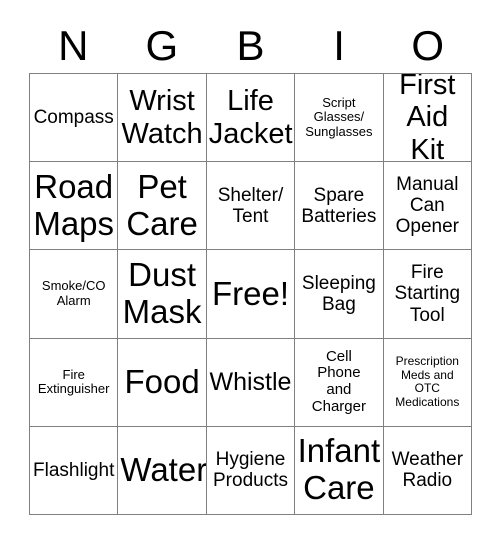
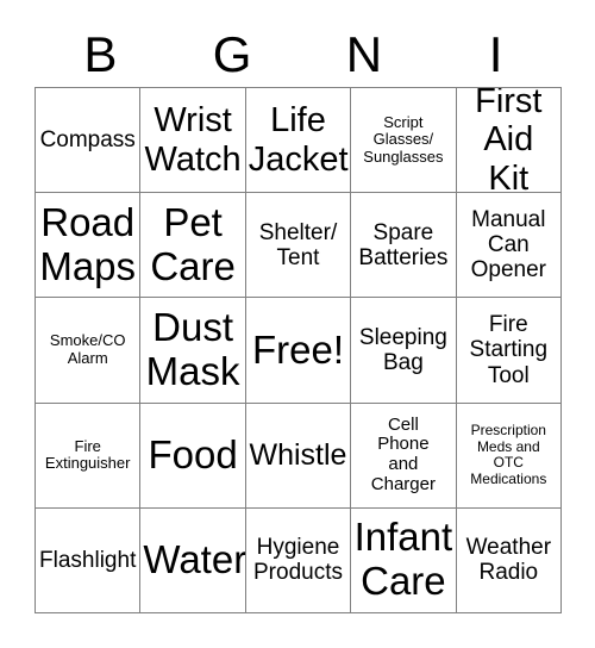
- N
+ B
  G
- B
+ N
  I
- O
  Compass
  Wrist
  Watch
  Life
  Jacket
  Script
  Glasses/
  Sunglasses
  First
  Aid Kit
  Road
  Maps
  Pet
  Care
  Shelter/
  Tent
  Spare
  Batteries
  Manual
  Can
  Opener
  Smoke/CO
  Alarm
  Dust
  Mask
  Free!
  Sleeping
  Bag
  Fire
  Starting
  Tool
  Fire
  Extinguisher
  Food
  Whistle
  Cell
  Phone
  and
  Charger
  Prescription
  Meds and
  OTC
  Medications
  Flashlight
  Water
  Hygiene
  Products
  Infant
  Care
  Weather
  Radio
